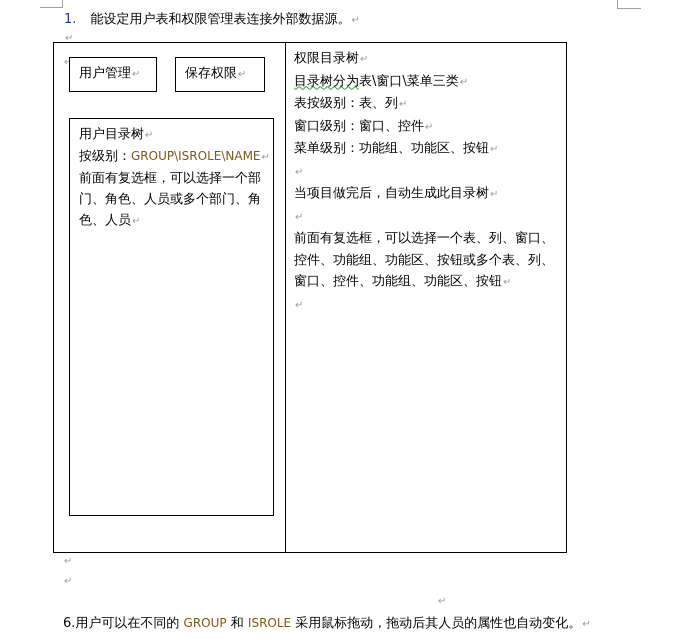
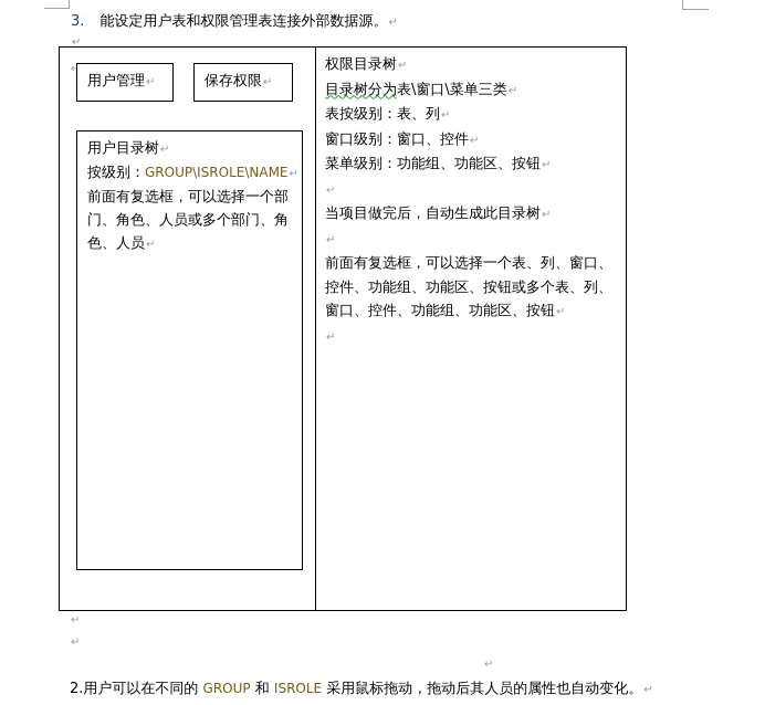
- 1. 能设定用户表和权限管理表连接外部数据源。↵
+ 3. 能设定用户表和权限管理表连接外部数据源。↵
  ↵
  用户管理↵
  保存权限↵
  用户目录树↵
  按级别：GROUP\ISROLE\NAME↵
  前面有复选框，可以选择一个部门、角色、人员或多个部门、角色、人员↵
  权限目录树↵
  目录树分为表\窗口\菜单三类↵
  表按级别：表、列↵
  窗口级别：窗口、控件↵
  菜单级别：功能组、功能区、按钮↵
  ↵
  当项目做完后，自动生成此目录树↵
  ↵
  前面有复选框，可以选择一个表、列、窗口、控件、功能组、功能区、按钮或多个表、列、窗口、控件、功能组、功能区、按钮↵
  ↵
  ↵
  ↵
  ↵
- 6.用户可以在不同的 GROUP 和 ISROLE 采用鼠标拖动，拖动后其人员的属性也自动变化。↵
+ 2.用户可以在不同的 GROUP 和 ISROLE 采用鼠标拖动，拖动后其人员的属性也自动变化。↵
